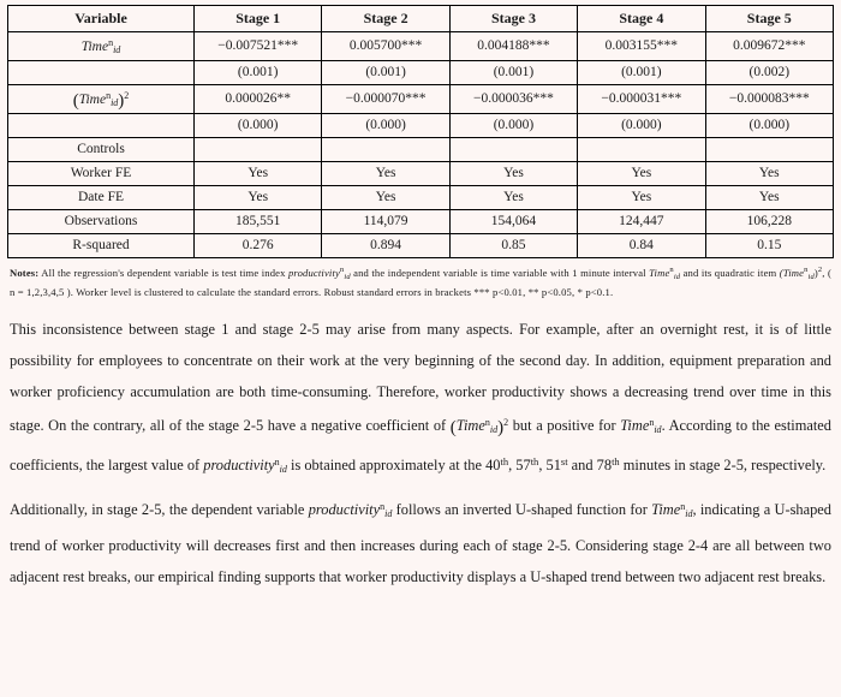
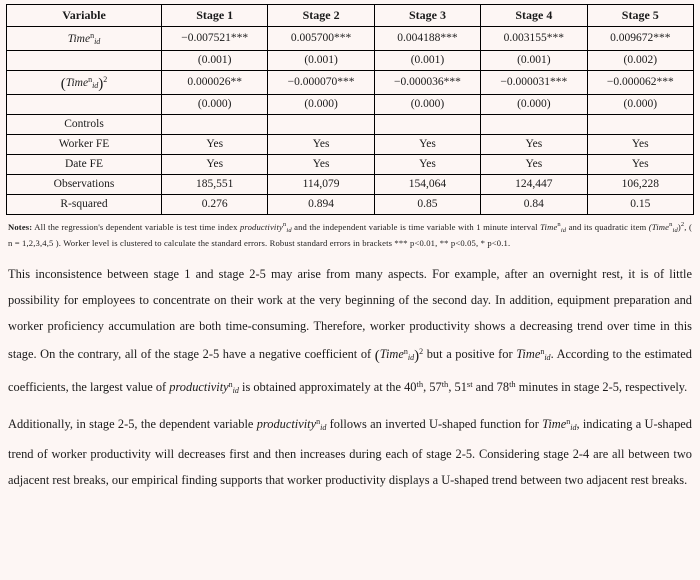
  Variable	Stage 1	Stage 2	Stage 3	Stage 4	Stage 5
  Timenid	−0.007521***	0.005700***	0.004188***	0.003155***	0.009672***
  	(0.001)	(0.001)	(0.001)	(0.001)	(0.002)
- (Timenid)2	0.000026**	−0.000070***	−0.000036***	−0.000031***	−0.000083***
+ (Timenid)2	0.000026**	−0.000070***	−0.000036***	−0.000031***	−0.000062***
  	(0.000)	(0.000)	(0.000)	(0.000)	(0.000)
  Controls
  Worker FE	Yes	Yes	Yes	Yes	Yes
  Date FE	Yes	Yes	Yes	Yes	Yes
  Observations	185,551	114,079	154,064	124,447	106,228
  R-squared	0.276	0.894	0.85	0.84	0.15
  Notes: All the regression's dependent variable is test time index productivity and the independent variable is time variable with 1 minute interval Time and its quadratic item (Time ) , ( n = 1,2,3,4,5 ). Worker level is clustered to calculate the standard errors. Robust standard errors in brackets *** p<0.01, ** p<0.05, * p<0.1.
  This inconsistence between stage 1 and stage 2-5 may arise from many aspects. For example, after an overnight rest, it is of little possibility for employees to concentrate on their work at the very beginning of the second day. In addition, equipment preparation and worker proficiency accumulation are both time-consuming. Therefore, worker productivity shows a decreasing trend over time in this stage. On the contrary, all of the stage 2-5 have a negative coefficient of (Timenid)2 but a positive for Timenid. According to the estimated coefficients, the largest value of productivitynid is obtained approximately at the 40th, 57th, 51st and 78th minutes in stage 2-5, respectively.
  Additionally, in stage 2-5, the dependent variable productivitynid follows an inverted U-shaped function for Timenid, indicating a U-shaped trend of worker productivity will decreases first and then increases during each of stage 2-5. Considering stage 2-4 are all between two adjacent rest breaks, our empirical finding supports that worker productivity displays a U-shaped trend between two adjacent rest breaks.
